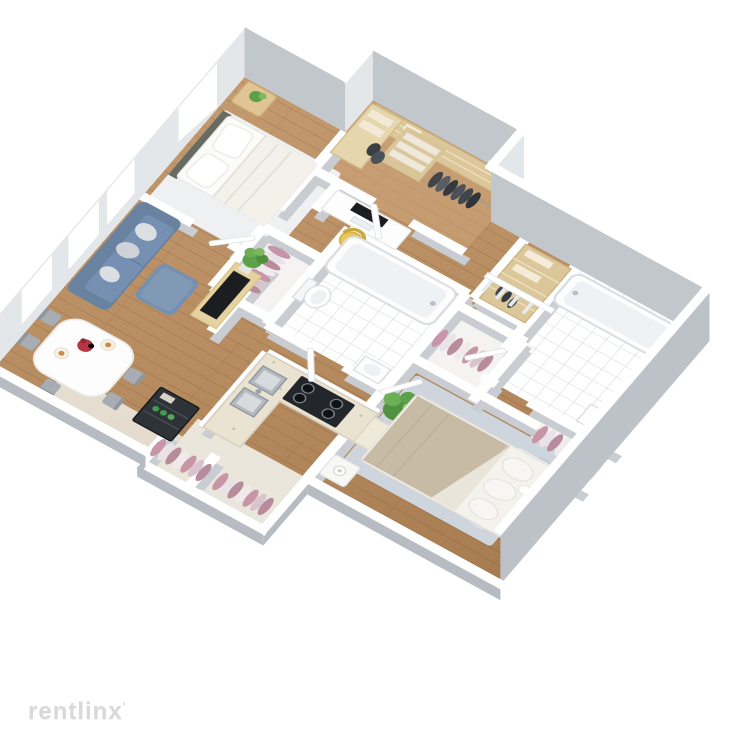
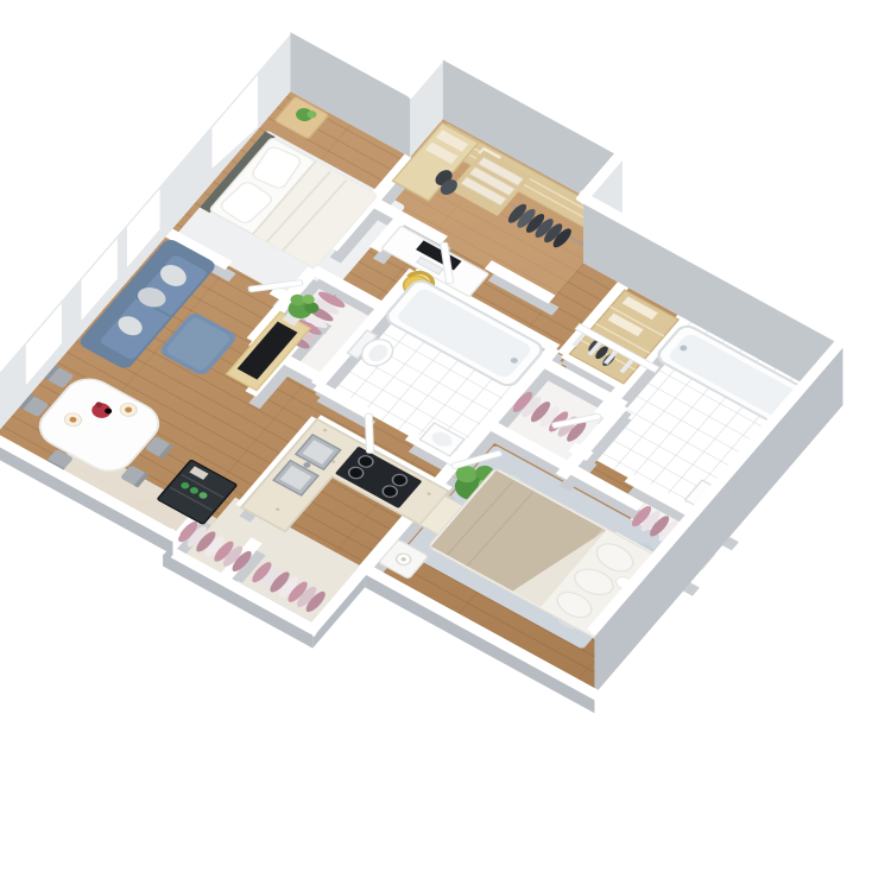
- rentlinxʹ
